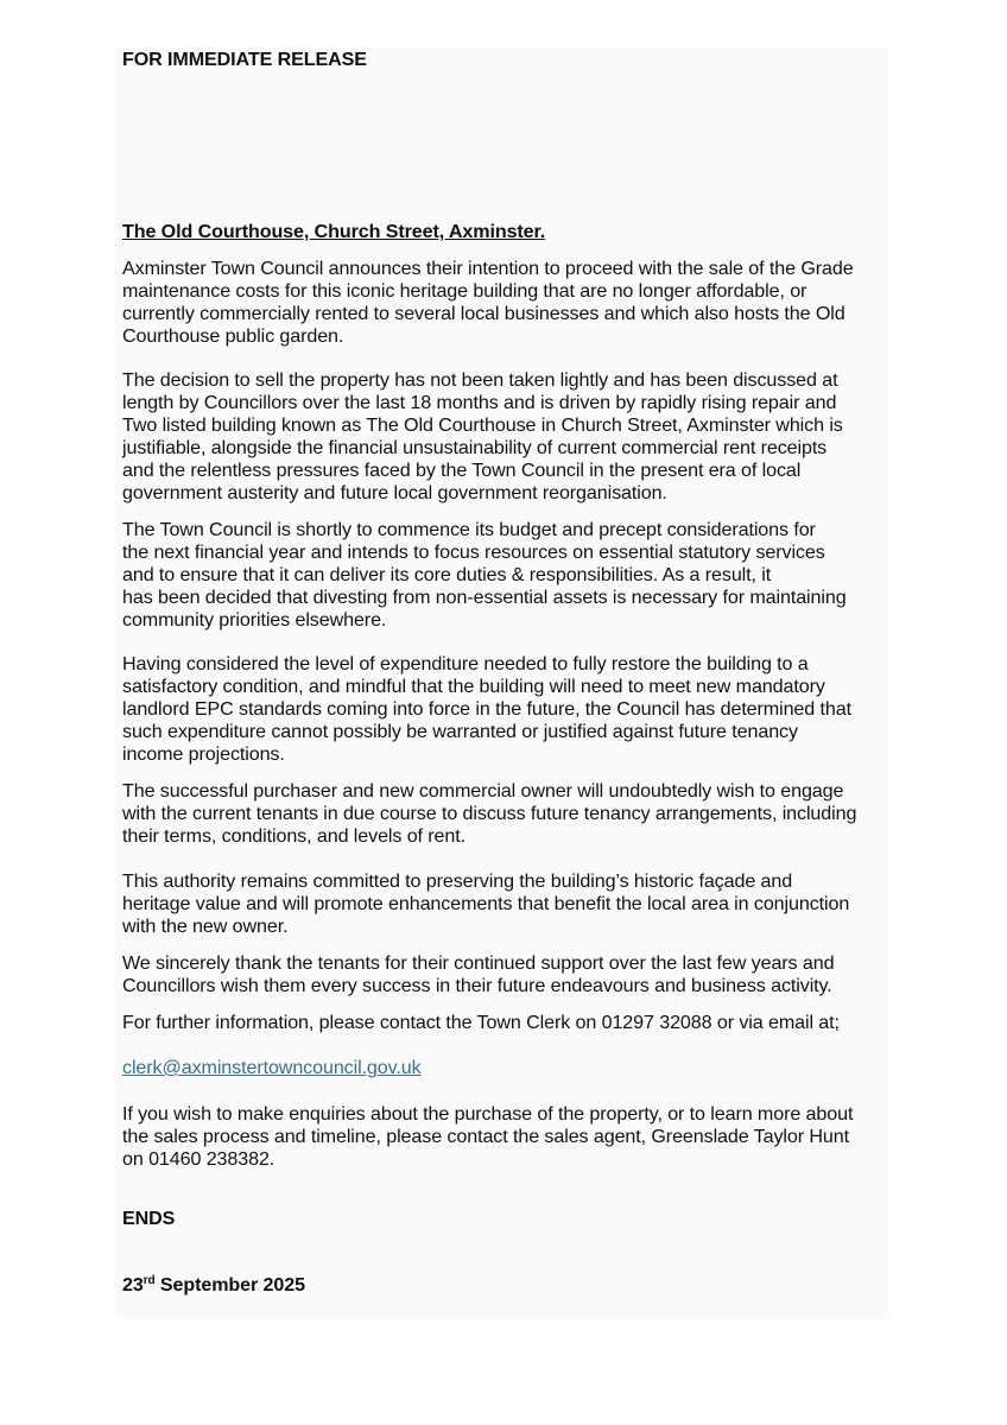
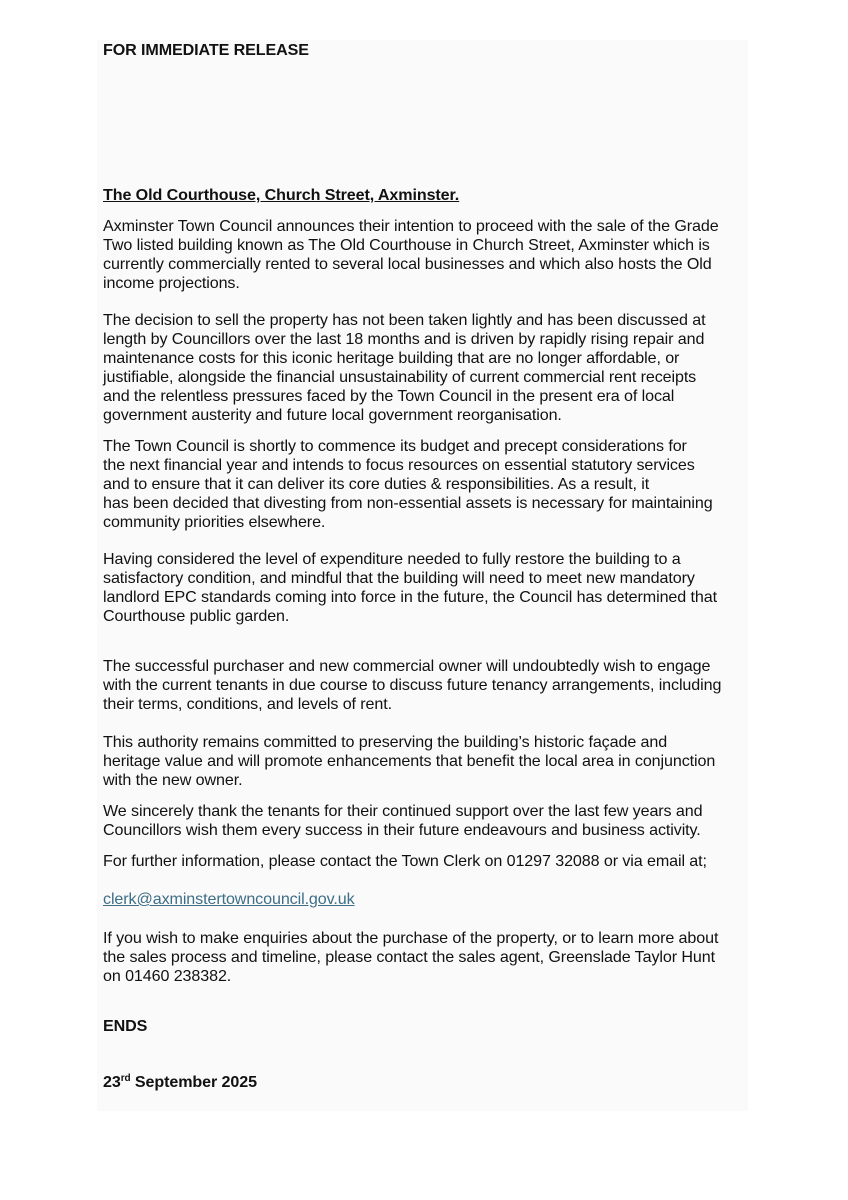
  FOR IMMEDIATE RELEASE
  The Old Courthouse, Church Street, Axminster.
  Axminster Town Council announces their intention to proceed with the sale of the Grade
- maintenance costs for this iconic heritage building that are no longer affordable, or
+ Two listed building known as The Old Courthouse in Church Street, Axminster which is
  currently commercially rented to several local businesses and which also hosts the Old
- Courthouse public garden.
+ income projections.
  The decision to sell the property has not been taken lightly and has been discussed at
  length by Councillors over the last 18 months and is driven by rapidly rising repair and
- Two listed building known as The Old Courthouse in Church Street, Axminster which is
+ maintenance costs for this iconic heritage building that are no longer affordable, or
  justifiable, alongside the financial unsustainability of current commercial rent receipts
  and the relentless pressures faced by the Town Council in the present era of local
  government austerity and future local government reorganisation.
  The Town Council is shortly to commence its budget and precept considerations for
  the next financial year and intends to focus resources on essential statutory services
  and to ensure that it can deliver its core duties & responsibilities. As a result, it
  has been decided that divesting from non-essential assets is necessary for maintaining
  community priorities elsewhere.
  Having considered the level of expenditure needed to fully restore the building to a
  satisfactory condition, and mindful that the building will need to meet new mandatory
  landlord EPC standards coming into force in the future, the Council has determined that
- such expenditure cannot possibly be warranted or justified against future tenancy
- income projections.
+ Courthouse public garden.
  The successful purchaser and new commercial owner will undoubtedly wish to engage
  with the current tenants in due course to discuss future tenancy arrangements, including
  their terms, conditions, and levels of rent.
  This authority remains committed to preserving the building’s historic façade and
  heritage value and will promote enhancements that benefit the local area in conjunction
  with the new owner.
  We sincerely thank the tenants for their continued support over the last few years and
  Councillors wish them every success in their future endeavours and business activity.
  For further information, please contact the Town Clerk on 01297 32088 or via email at;
  clerk@axminstertowncouncil.gov.uk
  If you wish to make enquiries about the purchase of the property, or to learn more about
  the sales process and timeline, please contact the sales agent, Greenslade Taylor Hunt
  on 01460 238382.
  ENDS
  23rd September 2025
